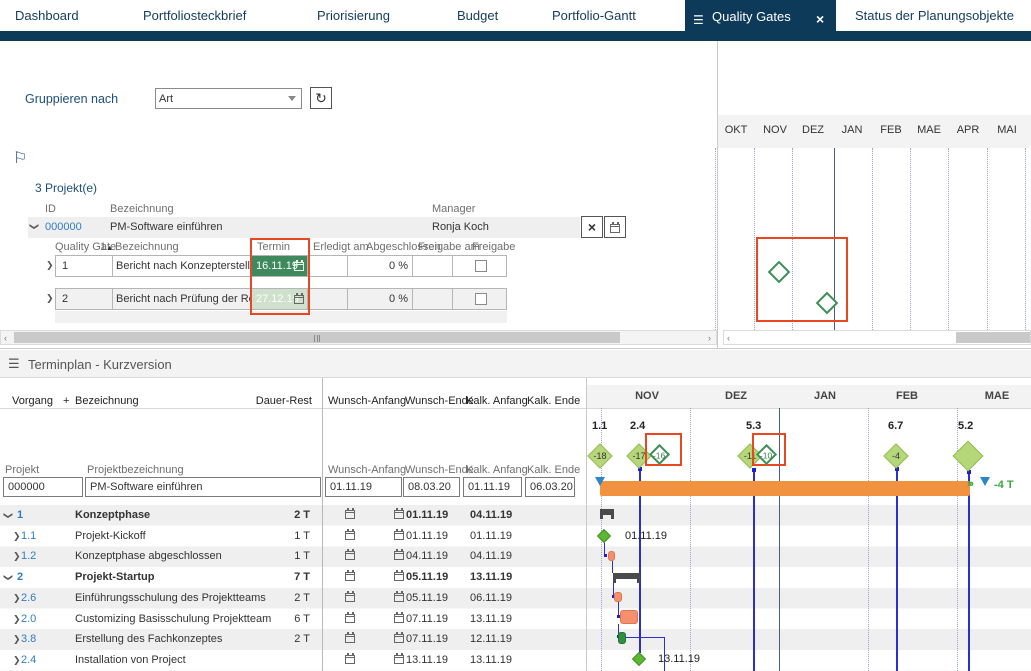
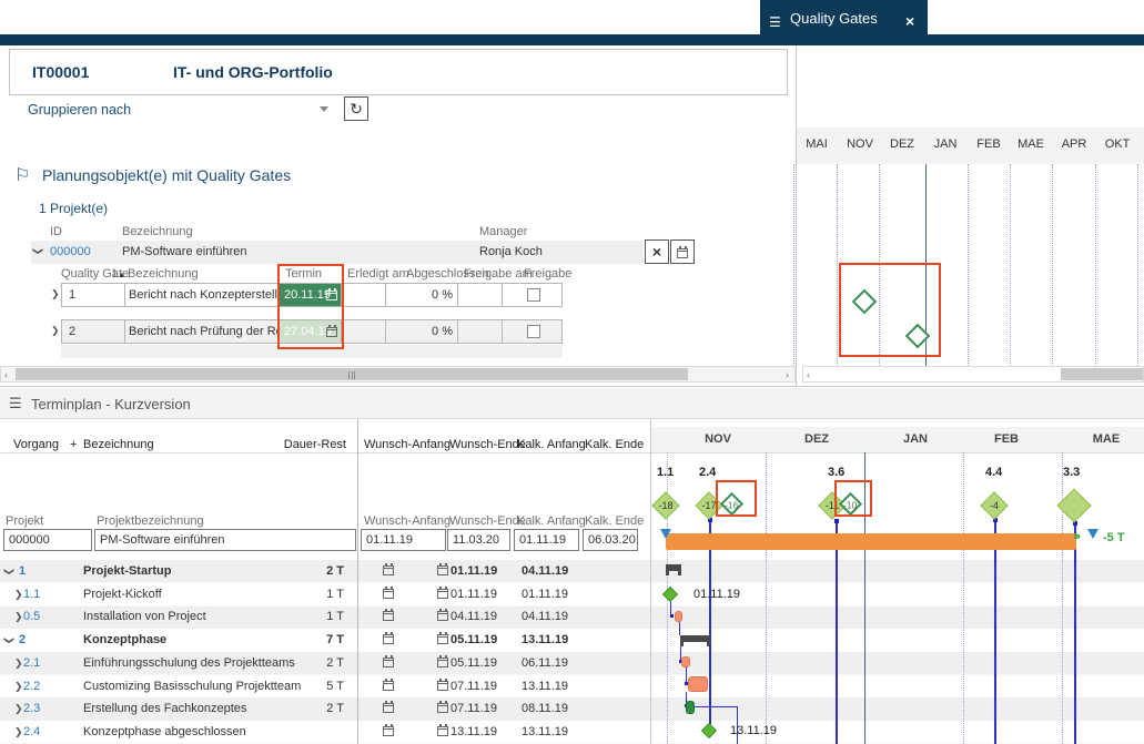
- Dashboard
- Portfoliosteckbrief
- Priorisierung
- Budget
- Portfolio-Gantt
- Status der Planungsobjekte
  ☰
  Quality Gates
  ×
+ IT00001
+ IT- und ORG-Portfolio
  Gruppieren nach
- Art
  ↻
  ⚐
+ Planungsobjekt(e) mit Quality Gates
- 3 Projekt(e)
+ 1 Projekt(e)
  ID
  Bezeichnung
  Manager
  000000
  PM-Software einführen
  Ronja Koch
  ×
  Quality Gate
  Bezeichnung
  Termin
  Erledigt am
  Abgeschlossen
  Freigabe am
  Freigabe
  ❯
  1
  Bericht nach Konzepterstell
- 16.11.19
+ 20.11.19
  0 %
  ❯
  2
- 27.12.19
+ 27.04.19
  0 %
  ‹
  ›
  ‹
- OKT
+ MAI
  NOV
  DEZ
  JAN
  FEB
  MAE
  APR
- MAI
+ OKT
  ☰
  Terminplan - Kurzversion
  Vorgang
  +
  Bezeichnung
  Dauer-Rest
  Wunsch-Anfang
  Wunsch-Ende
  Kalk. Anfang
  Kalk. Ende
  Projekt
  Projektbezeichnung
  Wunsch-Anfang
  Wunsch-Ende
  Kalk. Anfang
  Kalk. Ende
  000000
  PM-Software einführen
  01.11.19
- 08.03.20
+ 11.03.20
  01.11.19
  06.03.20
  1
- Konzeptphase
+ Projekt-Startup
  2 T
  01.11.19
  04.11.19
  ❯
  1.1
  Projekt-Kickoff
  1 T
  01.11.19
  01.11.19
  ❯
- 1.2
+ 0.5
- Konzeptphase abgeschlossen
+ Installation von Project
  1 T
  04.11.19
  04.11.19
  2
- Projekt-Startup
+ Konzeptphase
  7 T
  05.11.19
  13.11.19
  ❯
- 2.6
+ 2.1
  Einführungsschulung des Projektteams
  2 T
  05.11.19
  06.11.19
  ❯
- 2.0
+ 2.2
  Customizing Basisschulung Projektteam
- 6 T
+ 5 T
  07.11.19
  13.11.19
  ❯
- 3.8
+ 2.3
  Erstellung des Fachkonzeptes
  2 T
  07.11.19
- 12.11.19
+ 08.11.19
  ❯
  2.4
- Installation von Project
+ Konzeptphase abgeschlossen
  13.11.19
  13.11.19
  NOV
  DEZ
  JAN
  FEB
  MAE
  ›››
- -4 T
+ -5 T
  1.1
  2.4
- 5.3
+ 3.6
- 6.7
+ 4.4
- 5.2
+ 3.3
  01.11.19
  13.11.19
